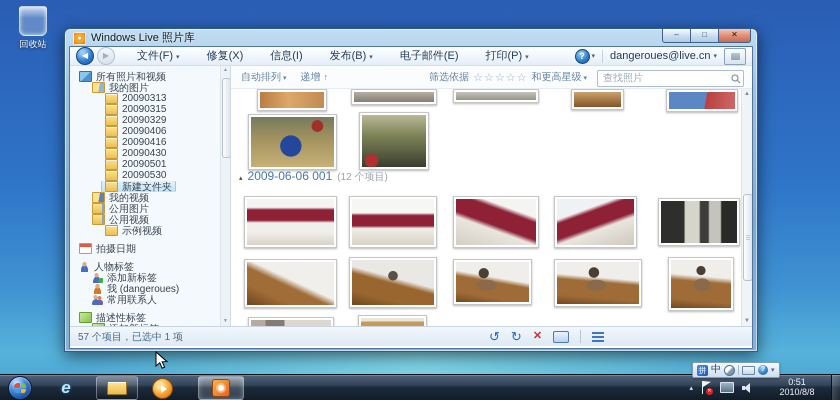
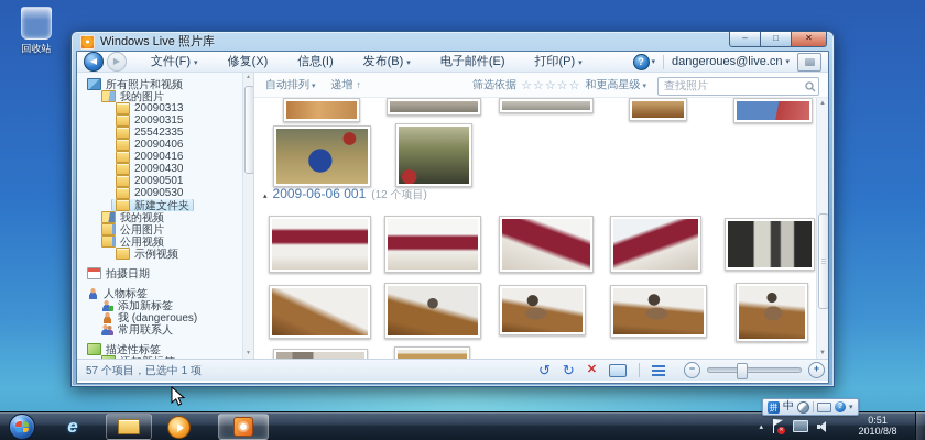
  回收站
  Windows Live 照片库
  –
  □
  ✕
  ◀
  ▶
  文件(F)
  修复(X)
  信息(I)
  发布(B)
  电子邮件(E)
  打印(P)
  ?
  dangeroues@live.cn
  所有照片和视频
  我的图片
  20090313
  20090315
- 20090329
+ 25542335
  20090406
  20090416
  20090430
  20090501
  20090530
  新建文件夹
  我的视频
  公用图片
  公用视频
  示例视频
  拍摄日期
  人物标签
  添加新标签
  我 (dangeroues)
  常用联系人
  描述性标签
  自动排列
  递增
  ↑
  筛选依据
  ☆☆☆☆☆
  和更高星级
  查找照片
  2009-06-06 001
  (12 个项目)
  57 个项目，已选中 1 项
  ↺
  ↻
  ✕
+ −
+ +
  拼
  中
  e
  0:51
  2010/8/8
